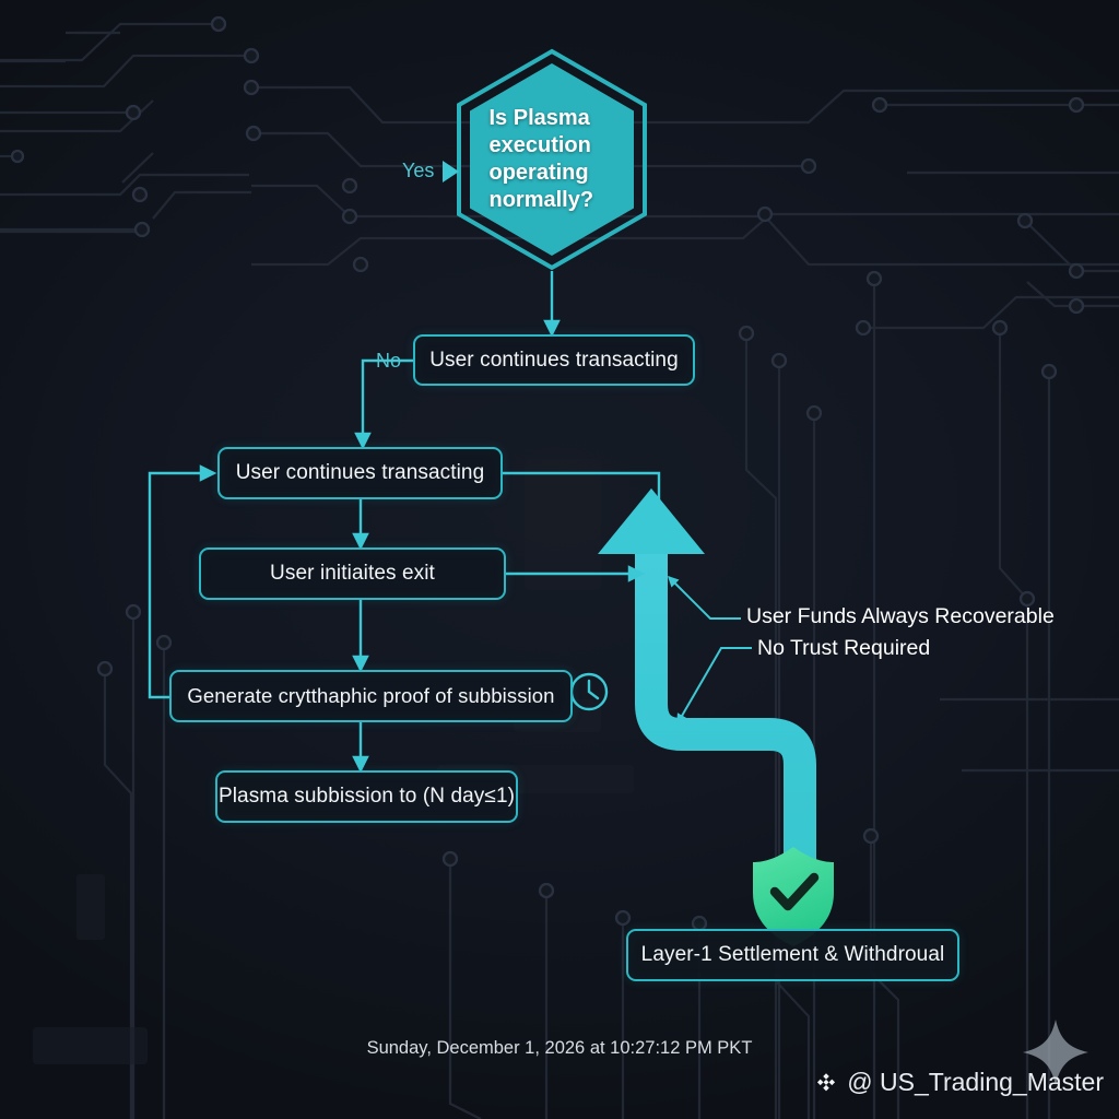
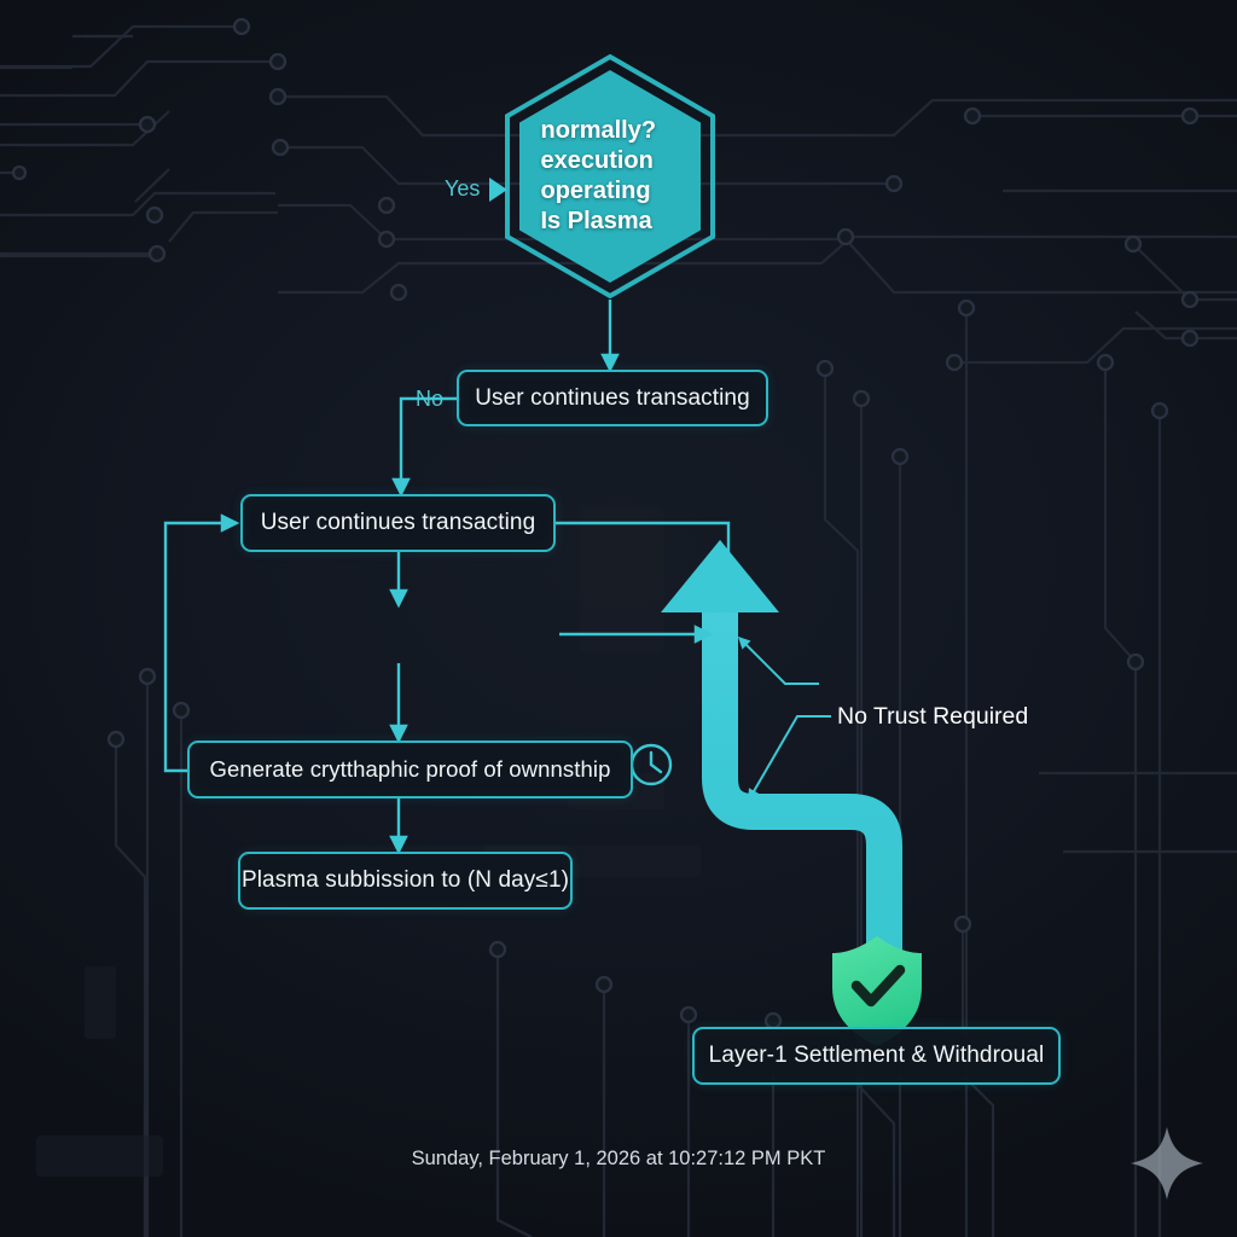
- Is Plasma
+ normally?
  execution
  operating
- normally?
+ Is Plasma
  Yes
  No
  User continues transacting
  User continues transacting
- User initiaites exit
- Generate crytthaphic proof of subbission
+ Generate crytthaphic proof of ownnsthip
  Plasma subbission to (N day≤1)
  Layer-1 Settlement & Withdroual
- User Funds Always Recoverable
  No Trust Required
- Sunday, December 1, 2026 at 10:27:12 PM PKT
+ Sunday, February 1, 2026 at 10:27:12 PM PKT
- @ US_Trading_Master
